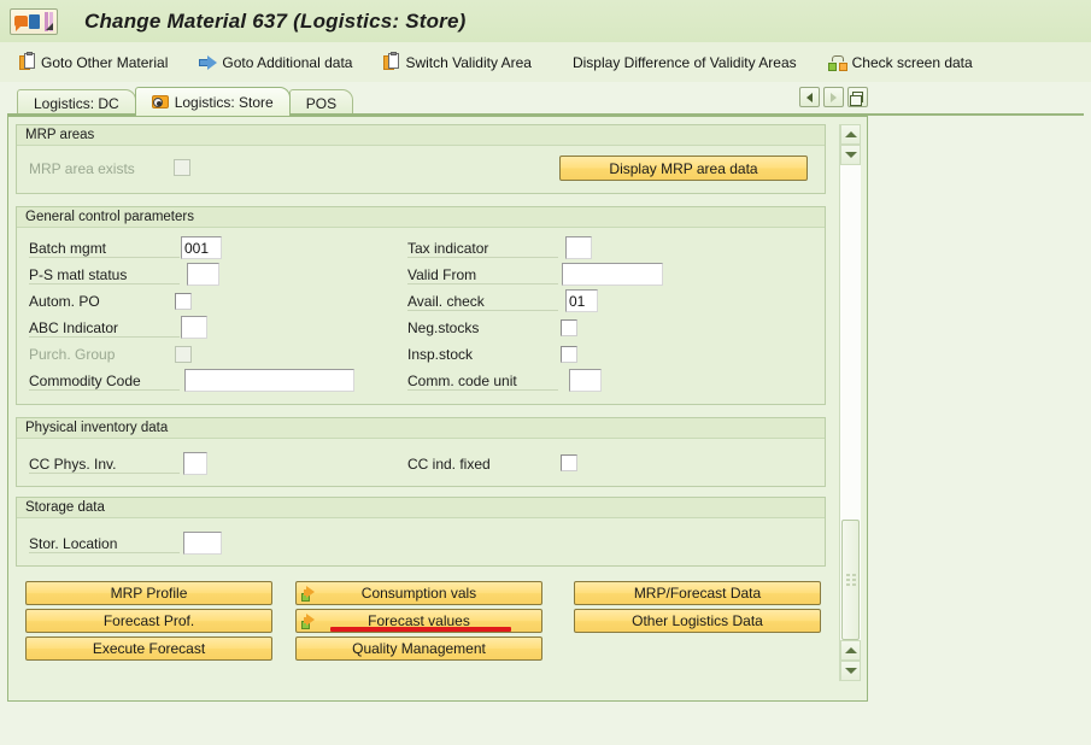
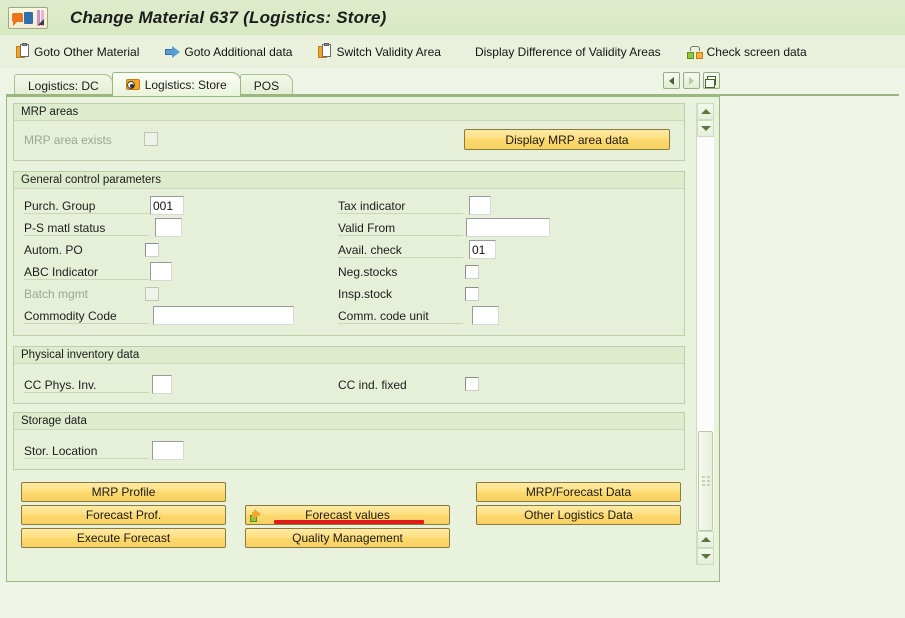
  Change Material 637 (Logistics: Store)
  Goto Other Material
  Goto Additional data
  Switch Validity Area
  Display Difference of Validity Areas
  Check screen data
  Logistics: DC
  Logistics: Store
  POS
  MRP areas
  MRP area exists
  Display MRP area data
  General control parameters
- Batch mgmt
+ Purch. Group
  001
  P-S matl status
  Autom. PO
  ABC Indicator
- Purch. Group
+ Batch mgmt
  Commodity Code
  Tax indicator
  Valid From
  Avail. check
  01
  Neg.stocks
  Insp.stock
  Comm. code unit
  Physical inventory data
  CC Phys. Inv.
  CC ind. fixed
  Storage data
  Stor. Location
  MRP Profile
- Consumption vals
  MRP/Forecast Data
  Forecast Prof.
  Forecast values
  Other Logistics Data
  Execute Forecast
  Quality Management
